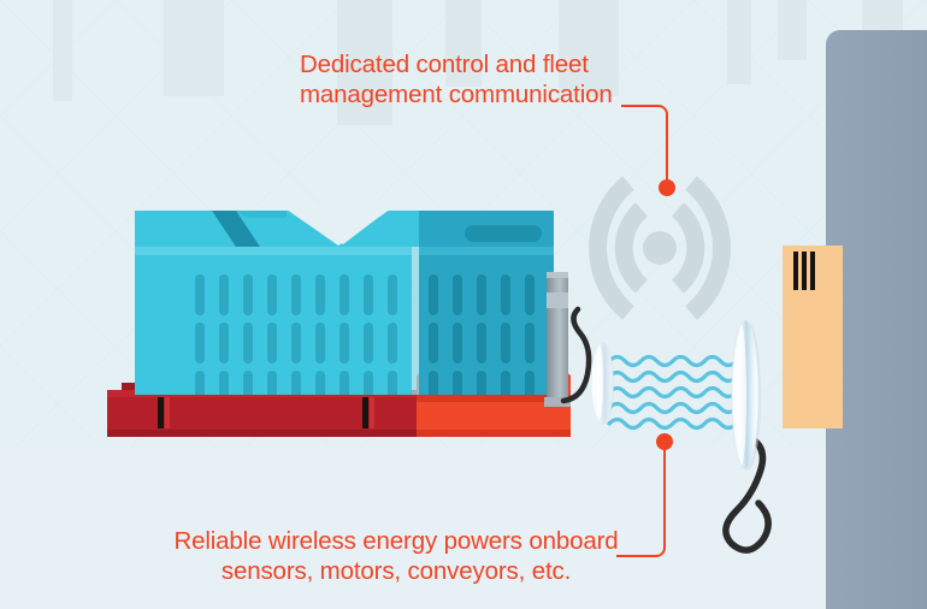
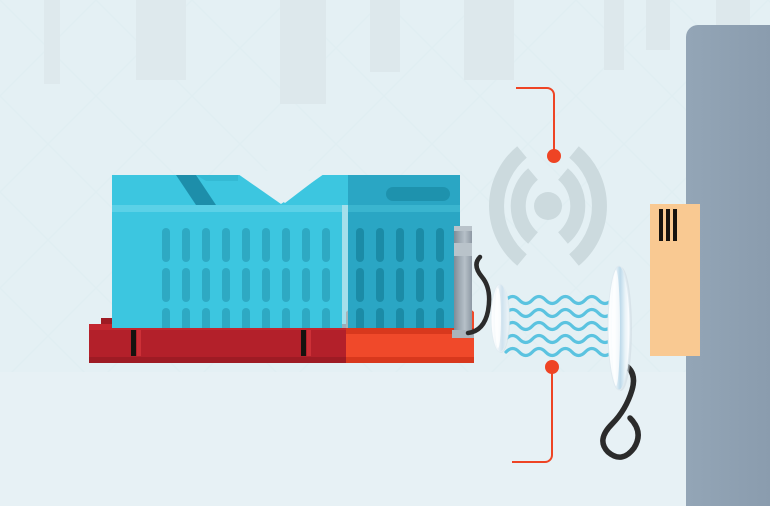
- Dedicated control and fleet
- management communication
- Reliable wireless energy powers onboard
- sensors, motors, conveyors, etc.
